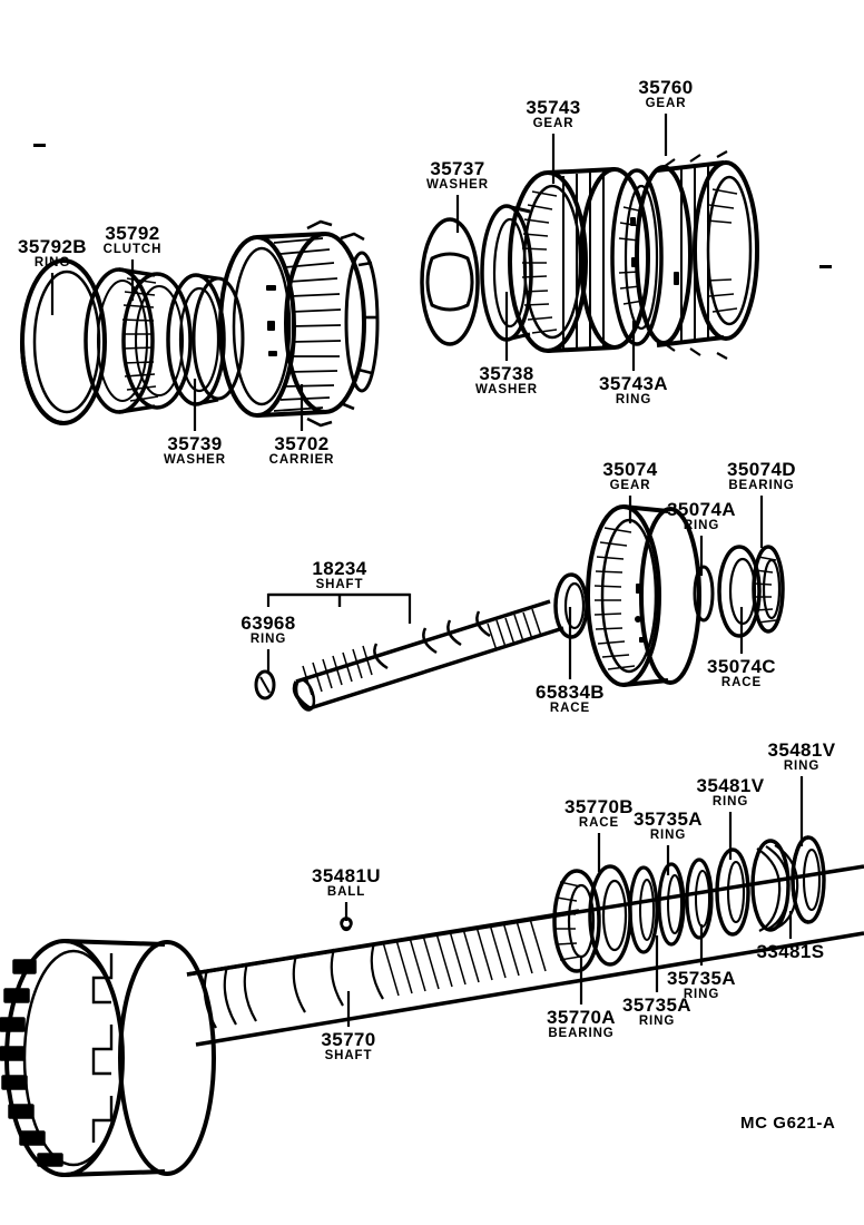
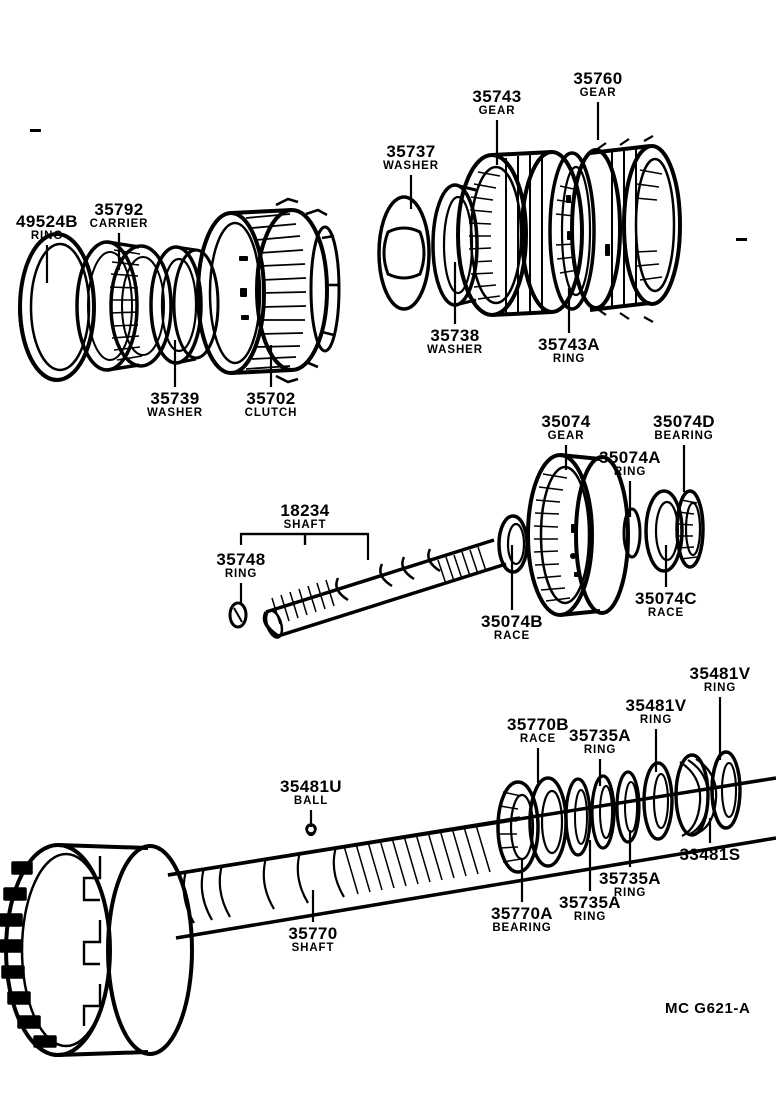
- 35792B
+ 49524B
  RING
  35792
- CLUTCH
+ CARRIER
  35739
  WASHER
  35702
- CARRIER
+ CLUTCH
  35737
  WASHER
  35743
  GEAR
  35760
  GEAR
  35738
  WASHER
  35743A
  RING
- 63968
+ 35748
  RING
  18234
  SHAFT
  35074
  GEAR
  35074A
  RING
  35074D
  BEARING
- 65834B
+ 35074B
  RACE
  35074C
  RACE
  35481U
  BALL
  35770
  SHAFT
  35770B
  RACE
  35735A
  RING
  35481V
  RING
  35481V
  RING
  35770A
  BEARING
  35735A
  RING
  35735A
  RING
  33481S
  MC G621-A
